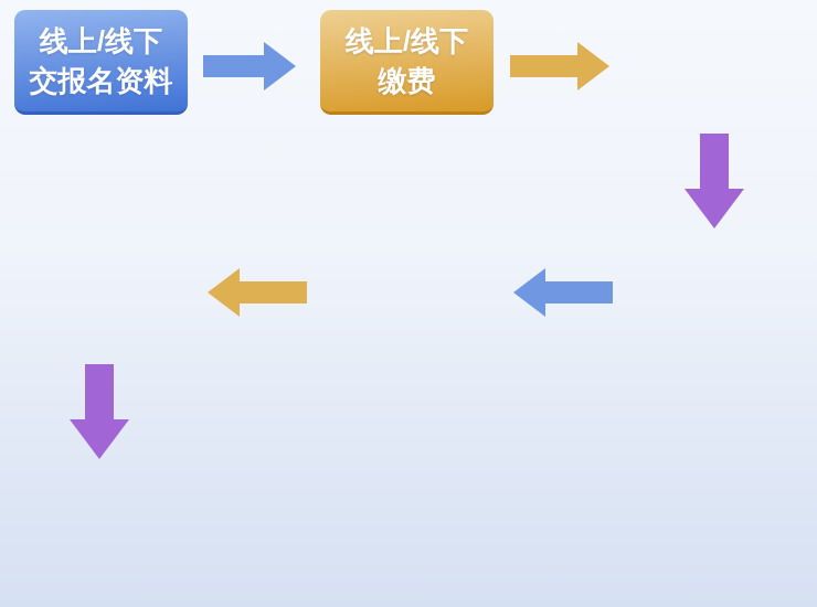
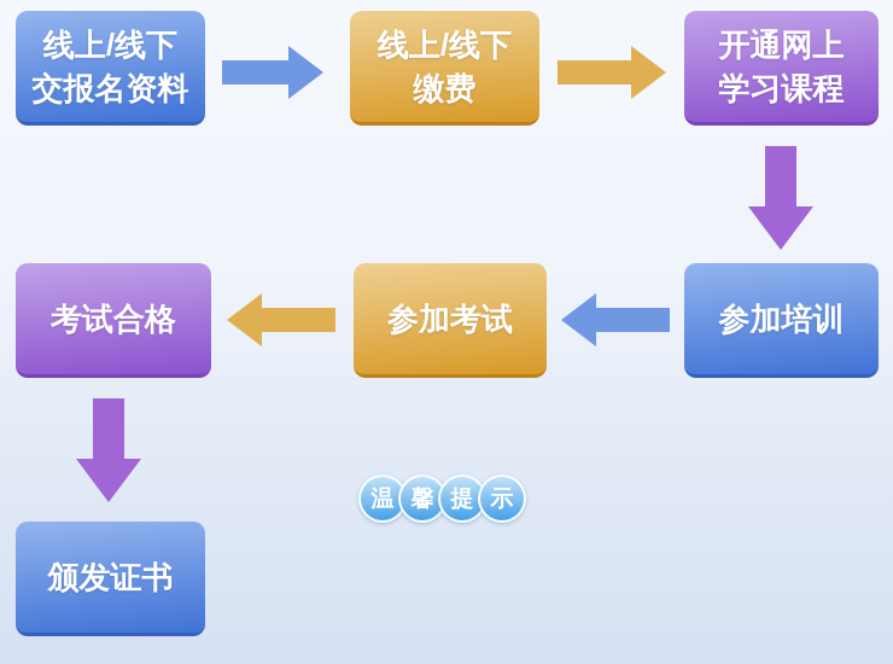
  线上/线下
  交报名资料
  线上/线下
  缴费
+ 开通网上
+ 学习课程
+ 参加培训
+ 参加考试
+ 考试合格
+ 颁发证书
+ 温
+ 馨
+ 提
+ 示
